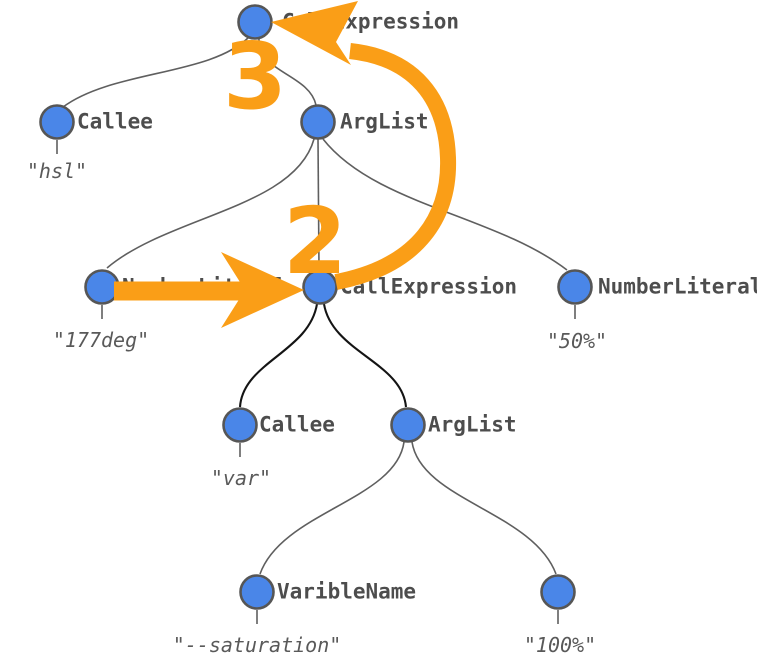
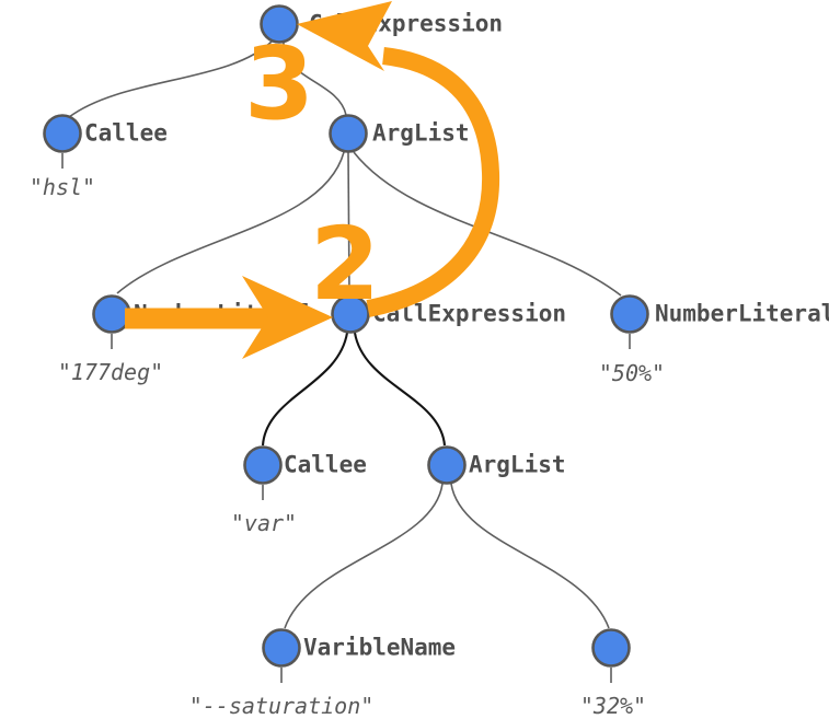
  Callee
  "hsl"
  ArgList
  "177deg"
  allExpression
  NumberLiteral
  "50%"
  Callee
  "var"
  ArgList
  VaribleName
  "--saturation"
- "100%"
+ "32%"
  2
  3
